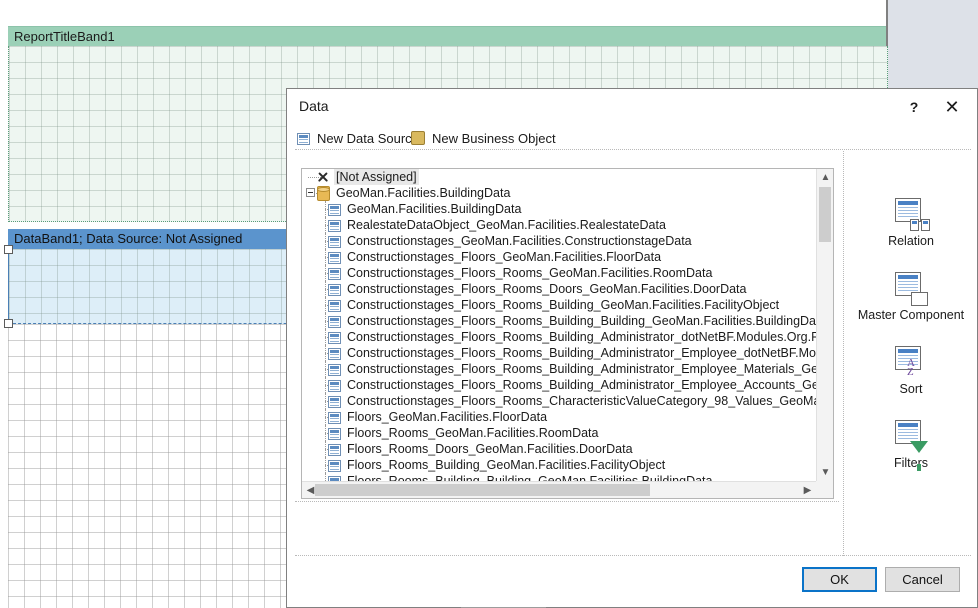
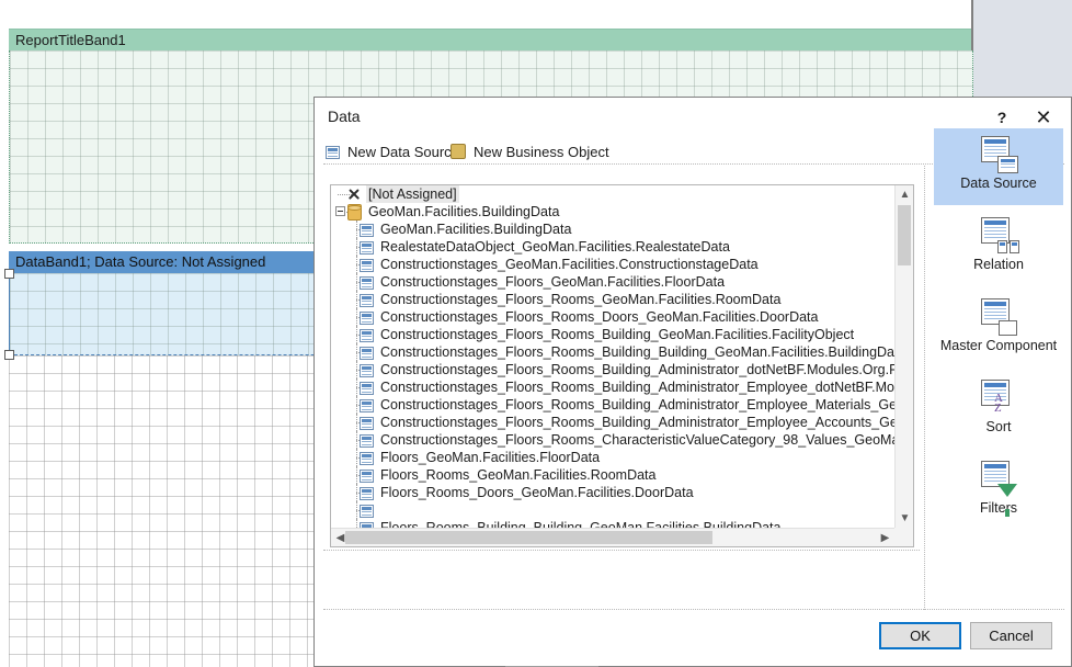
  ReportTitleBand1
  DataBand1; Data Source: Not Assigned
  Data
  ?
  ✕
  New Data Sourc
  New Business Object
  [Not Assigned]
  GeoMan.Facilities.BuildingData
  GeoMan.Facilities.BuildingData
  RealestateDataObject_GeoMan.Facilities.RealestateData
  Constructionstages_GeoMan.Facilities.ConstructionstageData
  Constructionstages_Floors_GeoMan.Facilities.FloorData
  Constructionstages_Floors_Rooms_GeoMan.Facilities.RoomData
  Constructionstages_Floors_Rooms_Doors_GeoMan.Facilities.DoorData
  Constructionstages_Floors_Rooms_Building_GeoMan.Facilities.FacilityObject
  Constructionstages_Floors_Rooms_Building_Building_GeoMan.Facilities.BuildingDa
  Constructionstages_Floors_Rooms_Building_Administrator_dotNetBF.Modules.Org.
  Constructionstages_Floors_Rooms_Building_Administrator_Employee_dotNetBF.Mo
  Constructionstages_Floors_Rooms_Building_Administrator_Employee_Materials_Ge
  Constructionstages_Floors_Rooms_Building_Administrator_Employee_Accounts_G
  Constructionstages_Floors_Rooms_CharacteristicValueCategory_98_Values_GeoM
  Floors_GeoMan.Facilities.FloorData
  Floors_Rooms_GeoMan.Facilities.RoomData
  Floors_Rooms_Doors_GeoMan.Facilities.DoorData
- Floors_Rooms_Building_GeoMan.Facilities.FacilityObject
  ▲
  ▼
  ◀
  ▶
+ Data Source
  Relation
  Master Component
  A
  Z
  Sort
  Filters
  OK
  Cancel
